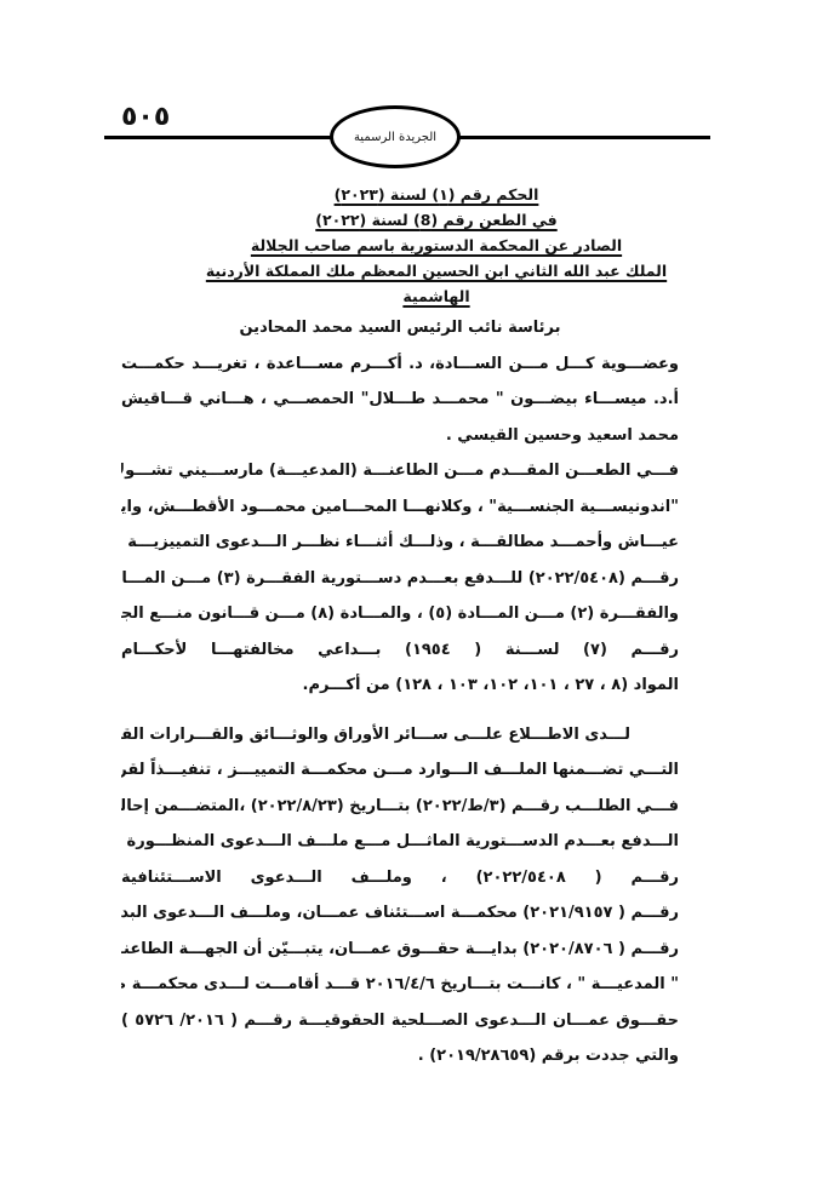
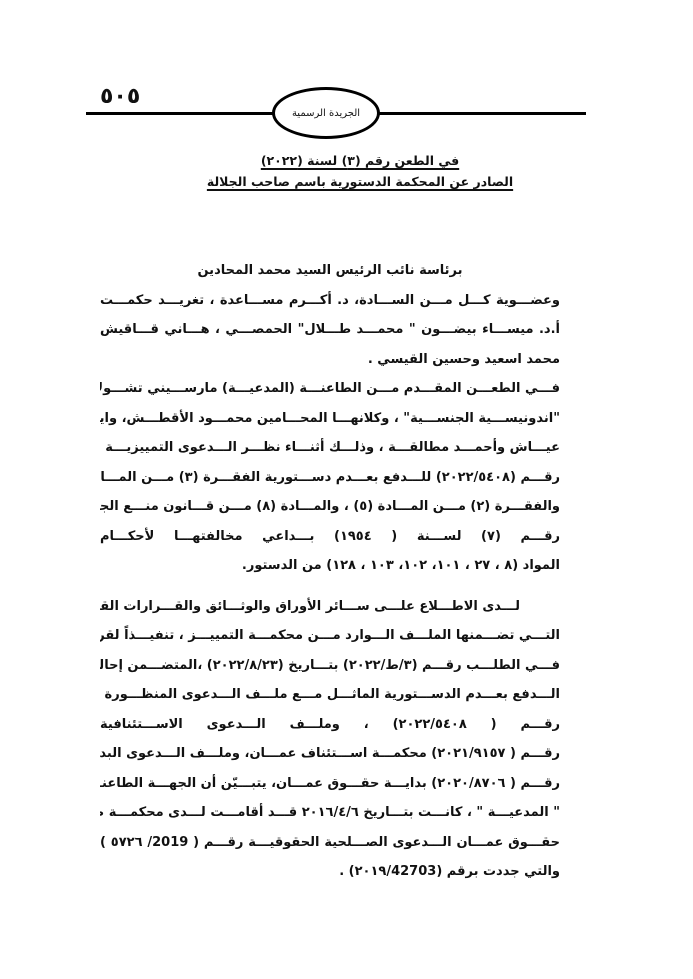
  ٥٠٥
  الجريدة الرسمية
- الحكم رقم (١) لسنة (٢٠٢٣)
- في الطعن رقم (8) لسنة (٢٠٢٢)
+ في الطعن رقم (٣) لسنة (٢٠٢٢)
  الصادر عن المحكمة الدستورية باسم صاحب الجلالة
- الملك عبد الله الثاني ابن الحسين المعظم ملك المملكة الأردنية الهاشمية
  برئاسة نائب الرئيس السيد محمد المحادين
  وعضـــوية كـــل مـــن الســـادة، د. أكـــرم مســـاعدة ، تغريـــد حكمـــت
  أ.د. ميســـاء بيضـــون " محمـــد طـــلال" الحمصـــي ، هـــاني قـــاقيش
  محمد اسعيد وحسين القيسي .
  فـــي الطعـــن المقـــدم مـــن الطاعنـــة (المدعيـــة) مارســـيني تشـــول
  "اندونيســـية الجنســـية" ، وكلانهـــا المحـــامين محمـــود الأقطـــش، واي
  عيـــاش وأحمـــد مطالقـــة ، وذلـــك أثنـــاء نظـــر الـــدعوى التمييزيـــة
  رقـــم (٢٠٢٢/٥٤٠٨) للـــدفع بعـــدم دســـتورية الفقـــرة (٣) مـــن المـــا
  والفقـــرة (٢) مـــن المـــادة (٥) ، والمـــادة (٨) مـــن قـــانون منـــع الج
  رقـــم (٧) لســـنة ( ١٩٥٤) بـــداعي مخالفتهـــا لأحكـــام
- المواد (٨ ، ٢٧ ، ١٠١، ١٠٢، ١٠٣ ، ١٢٨) من أكـــرم.
+ المواد (٨ ، ٢٧ ، ١٠١، ١٠٢، ١٠٣ ، ١٢٨) من الدستور.
  لـــدى الاطـــلاع علـــى ســـائر الأوراق والوثـــائق والقـــرارات الق
  التـــي تضـــمنها الملـــف الـــوارد مـــن محكمـــة التمييـــز ، تنفيـــذاً لقر
  فـــي الطلـــب رقـــم (٣/ط/٢٠٢٢) بتـــاريخ (٢٠٢٢/٨/٢٣) ،المتضـــمن إحال
  الـــدفع بعـــدم الدســـتورية الماثـــل مـــع ملـــف الـــدعوى المنظـــورة
  رقـــم ( ٢٠٢٢/٥٤٠٨) ، وملـــف الـــدعوى الاســـتئنافية
  رقـــم ( ٢٠٢١/٩١٥٧) محكمـــة اســـتئناف عمـــان، وملـــف الـــدعوى البد
  رقـــم ( ٢٠٢٠/٨٧٠٦) بدايـــة حقـــوق عمـــان، يتبـــيّن أن الجهـــة الطاعنـ
  " المدعيـــة " ، كانـــت بتـــاريخ ٢٠١٦/٤/٦ قـــد أقامـــت لـــدى محكمـــة
- حقـــوق عمـــان الـــدعوى الصـــلحية الحقوقيـــة رقـــم ( ٢٠١٦/ ٥٧٢٦ )
+ حقـــوق عمـــان الـــدعوى الصـــلحية الحقوقيـــة رقـــم ( 2019/ ٥٧٢٦ )
- والتي جددت برقم (٢٠١٩/٢٨٦٥٩) .
+ والتي جددت برقم (٢٠١٩/42703) .
